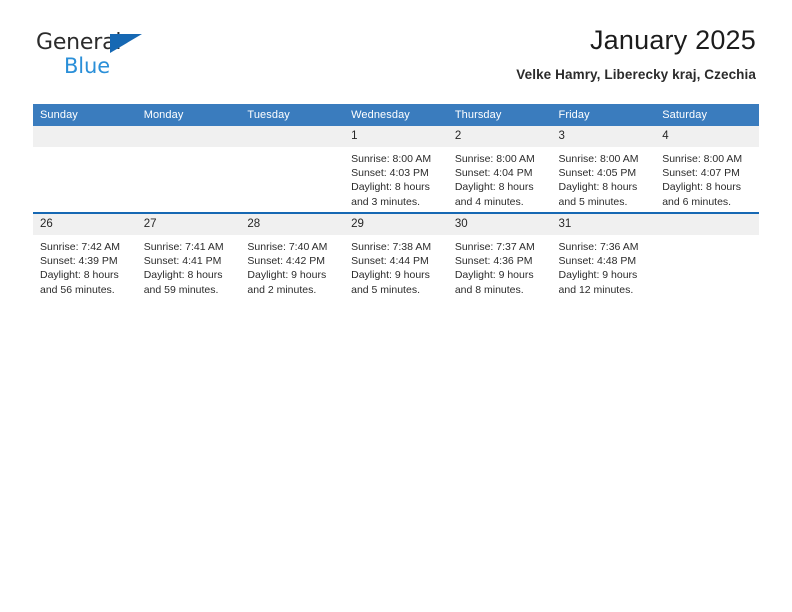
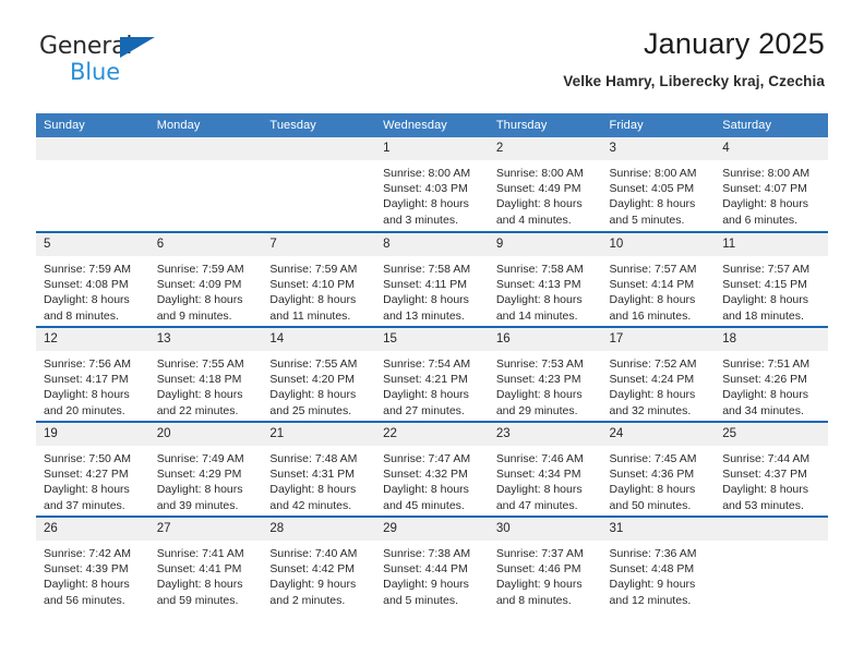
  General
  Blue
  January 2025
  Velke Hamry, Liberecky kraj, Czechia
  Sunday	Monday	Tuesday	Wednesday	Thursday	Friday	Saturday
- 			1Sunrise: 8:00 AMSunset: 4:03 PMDaylight: 8 hoursand 3 minutes.	2Sunrise: 8:00 AMSunset: 4:04 PMDaylight: 8 hoursand 4 minutes.	3Sunrise: 8:00 AMSunset: 4:05 PMDaylight: 8 hoursand 5 minutes.	4Sunrise: 8:00 AMSunset: 4:07 PMDaylight: 8 hoursand 6 minutes.
+ 			1Sunrise: 8:00 AMSunset: 4:03 PMDaylight: 8 hoursand 3 minutes.	2Sunrise: 8:00 AMSunset: 4:49 PMDaylight: 8 hoursand 4 minutes.	3Sunrise: 8:00 AMSunset: 4:05 PMDaylight: 8 hoursand 5 minutes.	4Sunrise: 8:00 AMSunset: 4:07 PMDaylight: 8 hoursand 6 minutes.
+ 5Sunrise: 7:59 AMSunset: 4:08 PMDaylight: 8 hoursand 8 minutes.	6Sunrise: 7:59 AMSunset: 4:09 PMDaylight: 8 hoursand 9 minutes.	7Sunrise: 7:59 AMSunset: 4:10 PMDaylight: 8 hoursand 11 minutes.	8Sunrise: 7:58 AMSunset: 4:11 PMDaylight: 8 hoursand 13 minutes.	9Sunrise: 7:58 AMSunset: 4:13 PMDaylight: 8 hoursand 14 minutes.	10Sunrise: 7:57 AMSunset: 4:14 PMDaylight: 8 hoursand 16 minutes.	11Sunrise: 7:57 AMSunset: 4:15 PMDaylight: 8 hoursand 18 minutes.
+ 12Sunrise: 7:56 AMSunset: 4:17 PMDaylight: 8 hoursand 20 minutes.	13Sunrise: 7:55 AMSunset: 4:18 PMDaylight: 8 hoursand 22 minutes.	14Sunrise: 7:55 AMSunset: 4:20 PMDaylight: 8 hoursand 25 minutes.	15Sunrise: 7:54 AMSunset: 4:21 PMDaylight: 8 hoursand 27 minutes.	16Sunrise: 7:53 AMSunset: 4:23 PMDaylight: 8 hoursand 29 minutes.	17Sunrise: 7:52 AMSunset: 4:24 PMDaylight: 8 hoursand 32 minutes.	18Sunrise: 7:51 AMSunset: 4:26 PMDaylight: 8 hoursand 34 minutes.
+ 19Sunrise: 7:50 AMSunset: 4:27 PMDaylight: 8 hoursand 37 minutes.	20Sunrise: 7:49 AMSunset: 4:29 PMDaylight: 8 hoursand 39 minutes.	21Sunrise: 7:48 AMSunset: 4:31 PMDaylight: 8 hoursand 42 minutes.	22Sunrise: 7:47 AMSunset: 4:32 PMDaylight: 8 hoursand 45 minutes.	23Sunrise: 7:46 AMSunset: 4:34 PMDaylight: 8 hoursand 47 minutes.	24Sunrise: 7:45 AMSunset: 4:36 PMDaylight: 8 hoursand 50 minutes.	25Sunrise: 7:44 AMSunset: 4:37 PMDaylight: 8 hoursand 53 minutes.
- 26Sunrise: 7:42 AMSunset: 4:39 PMDaylight: 8 hoursand 56 minutes.	27Sunrise: 7:41 AMSunset: 4:41 PMDaylight: 8 hoursand 59 minutes.	28Sunrise: 7:40 AMSunset: 4:42 PMDaylight: 9 hoursand 2 minutes.	29Sunrise: 7:38 AMSunset: 4:44 PMDaylight: 9 hoursand 5 minutes.	30Sunrise: 7:37 AMSunset: 4:36 PMDaylight: 9 hoursand 8 minutes.	31Sunrise: 7:36 AMSunset: 4:48 PMDaylight: 9 hoursand 12 minutes.
+ 26Sunrise: 7:42 AMSunset: 4:39 PMDaylight: 8 hoursand 56 minutes.	27Sunrise: 7:41 AMSunset: 4:41 PMDaylight: 8 hoursand 59 minutes.	28Sunrise: 7:40 AMSunset: 4:42 PMDaylight: 9 hoursand 2 minutes.	29Sunrise: 7:38 AMSunset: 4:44 PMDaylight: 9 hoursand 5 minutes.	30Sunrise: 7:37 AMSunset: 4:46 PMDaylight: 9 hoursand 8 minutes.	31Sunrise: 7:36 AMSunset: 4:48 PMDaylight: 9 hoursand 12 minutes.
